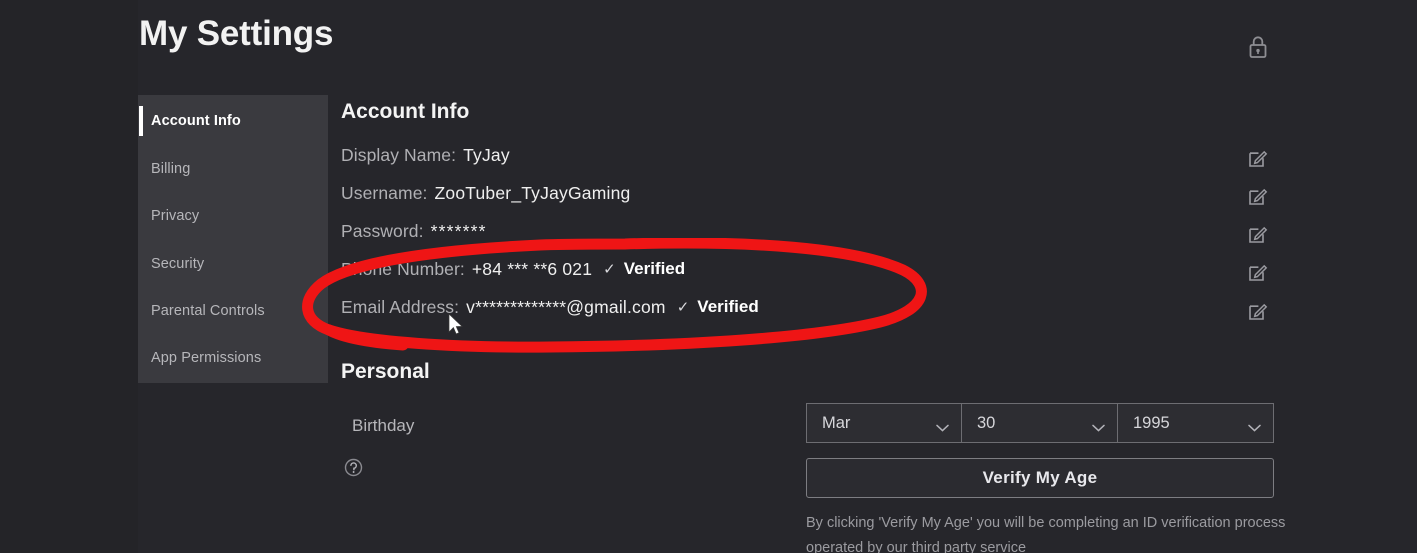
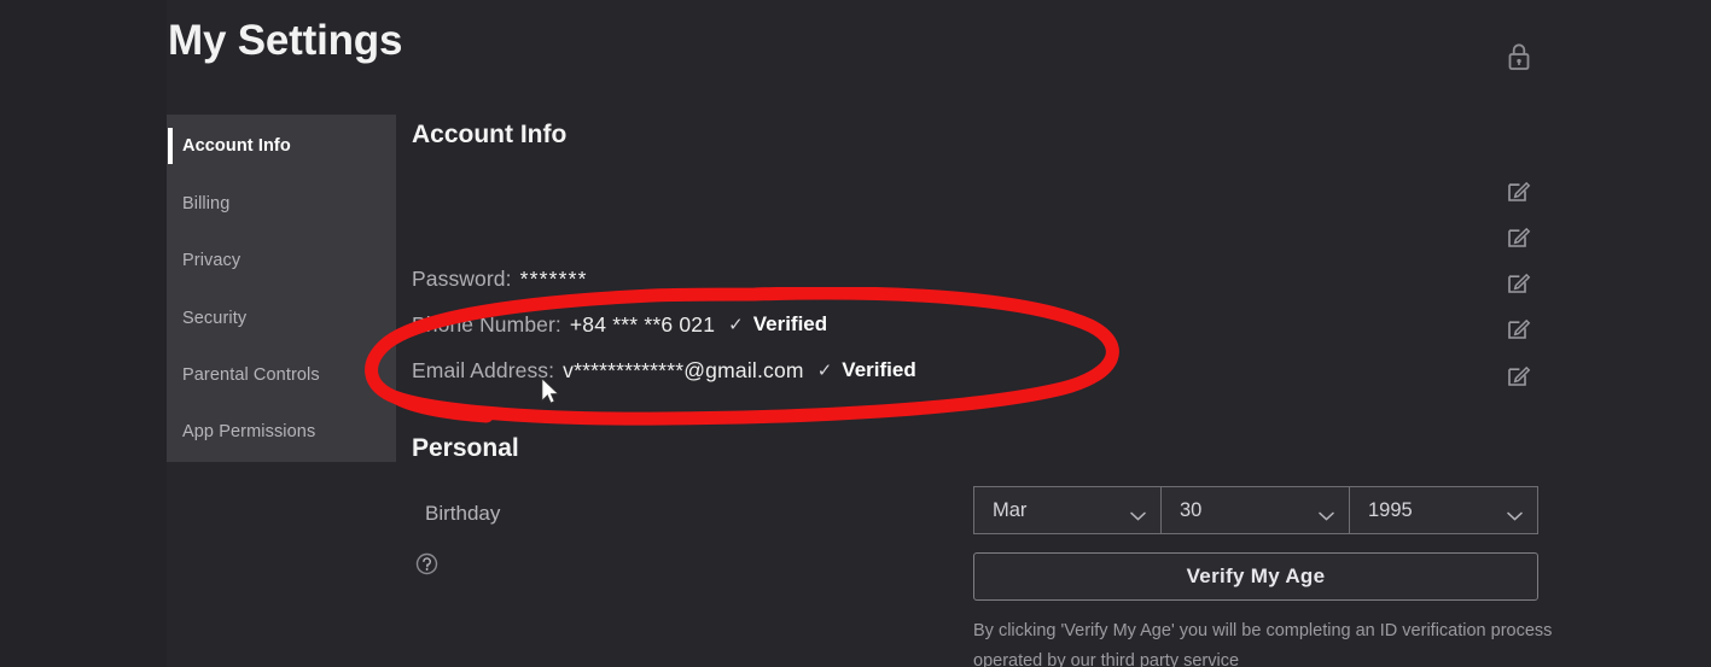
  My Settings
  Account Info
  Billing
  Privacy
  Security
  Parental Controls
  App Permissions
  Account Info
- Display Name:
- TyJay
- Username:
- ZooTuber_TyJayGaming
  Password:
  *******
  ne Number:
  +84 *** **6 021
  ✓
  Verified
  Email Address:
  v*************@gmail.com
  ✓
  Verified
  Personal
  Birthday
  Mar
  30
  1995
  Verify My Age
  By clicking 'Verify My Age' you will be completing an ID verification process operated by our third party service
